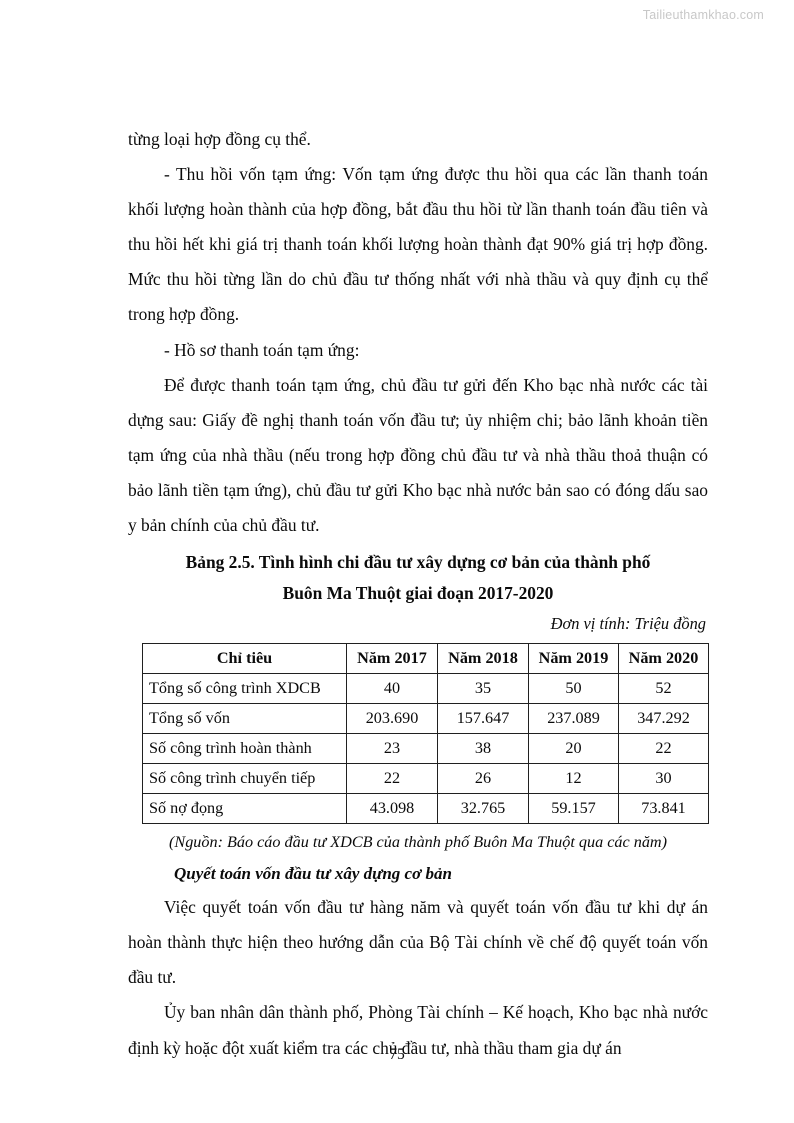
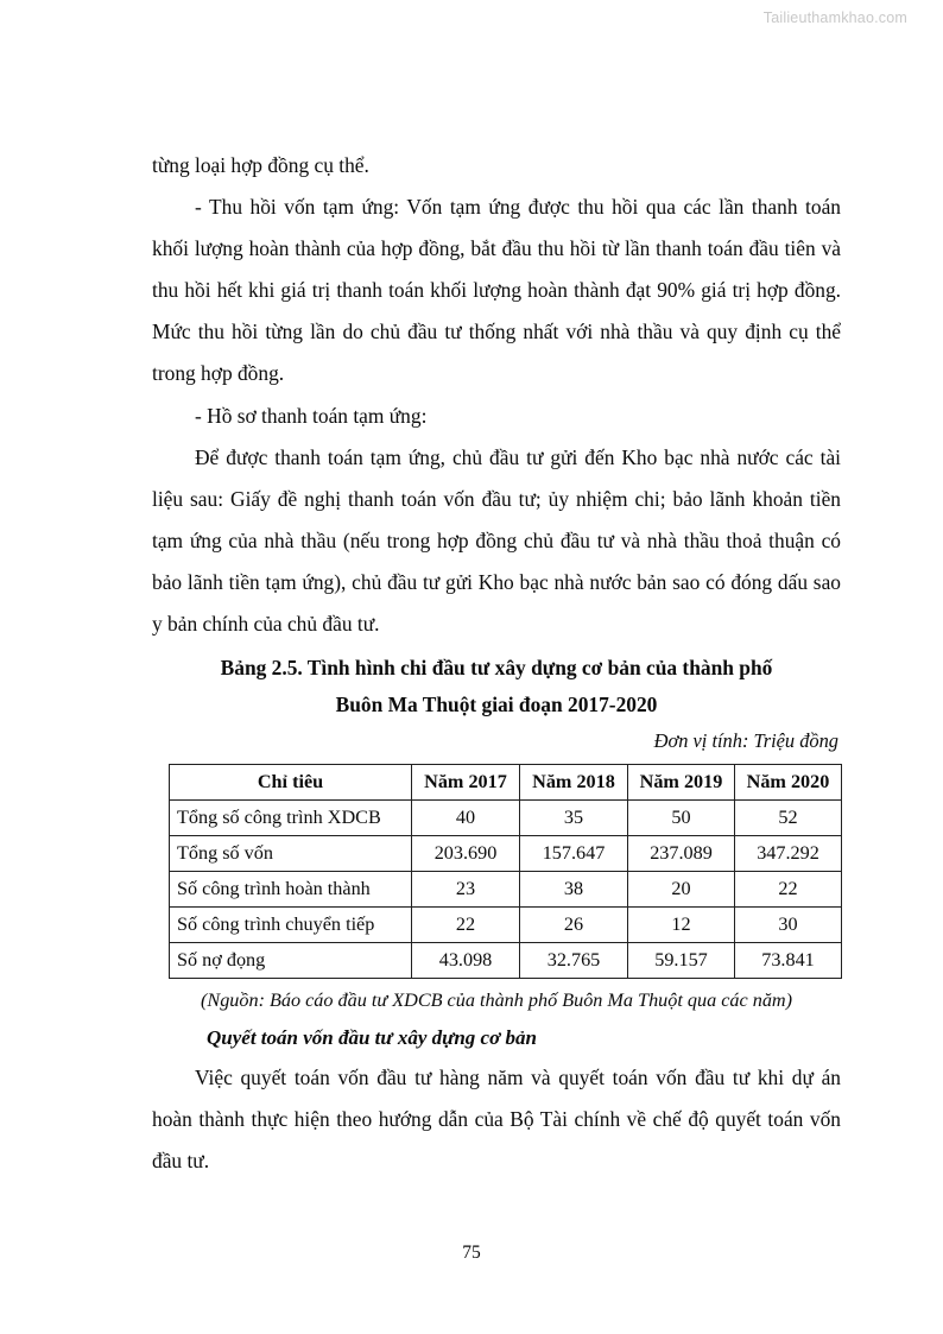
  Tailieuthamkhao.com
  từng loại hợp đồng cụ thể.
  - Thu hồi vốn tạm ứng: Vốn tạm ứng được thu hồi qua các lần thanh toán khối lượng hoàn thành của hợp đồng, bắt đầu thu hồi từ lần thanh toán đầu tiên và thu hồi hết khi giá trị thanh toán khối lượng hoàn thành đạt 90% giá trị hợp đồng. Mức thu hồi từng lần do chủ đầu tư thống nhất với nhà thầu và quy định cụ thể trong hợp đồng.
  - Hồ sơ thanh toán tạm ứng:
- Để được thanh toán tạm ứng, chủ đầu tư gửi đến Kho bạc nhà nước các tài dựng sau: Giấy đề nghị thanh toán vốn đầu tư; ủy nhiệm chi; bảo lãnh khoản tiền tạm ứng của nhà thầu (nếu trong hợp đồng chủ đầu tư và nhà thầu thoả thuận có bảo lãnh tiền tạm ứng), chủ đầu tư gửi Kho bạc nhà nước bản sao có đóng dấu sao y bản chính của chủ đầu tư.
+ Để được thanh toán tạm ứng, chủ đầu tư gửi đến Kho bạc nhà nước các tài liệu sau: Giấy đề nghị thanh toán vốn đầu tư; ủy nhiệm chi; bảo lãnh khoản tiền tạm ứng của nhà thầu (nếu trong hợp đồng chủ đầu tư và nhà thầu thoả thuận có bảo lãnh tiền tạm ứng), chủ đầu tư gửi Kho bạc nhà nước bản sao có đóng dấu sao y bản chính của chủ đầu tư.
  Bảng 2.5. Tình hình chi đầu tư xây dựng cơ bản của thành phố
  Buôn Ma Thuột giai đoạn 2017-2020
  Đơn vị tính: Triệu đồng
  Chỉ tiêu	Năm 2017	Năm 2018	Năm 2019	Năm 2020
  Tổng số công trình XDCB	40	35	50	52
  Tổng số vốn	203.690	157.647	237.089	347.292
  Số công trình hoàn thành	23	38	20	22
  Số công trình chuyển tiếp	22	26	12	30
  Số nợ đọng	43.098	32.765	59.157	73.841
  (Nguồn: Báo cáo đầu tư XDCB của thành phố Buôn Ma Thuột qua các năm)
  Quyết toán vốn đầu tư xây dựng cơ bản
  Việc quyết toán vốn đầu tư hàng năm và quyết toán vốn đầu tư khi dự án hoàn thành thực hiện theo hướng dẫn của Bộ Tài chính về chế độ quyết toán vốn đầu tư.
- Ủy ban nhân dân thành phố, Phòng Tài chính – Kế hoạch, Kho bạc nhà nước định kỳ hoặc đột xuất kiểm tra các chủ đầu tư, nhà thầu tham gia dự án
  75
